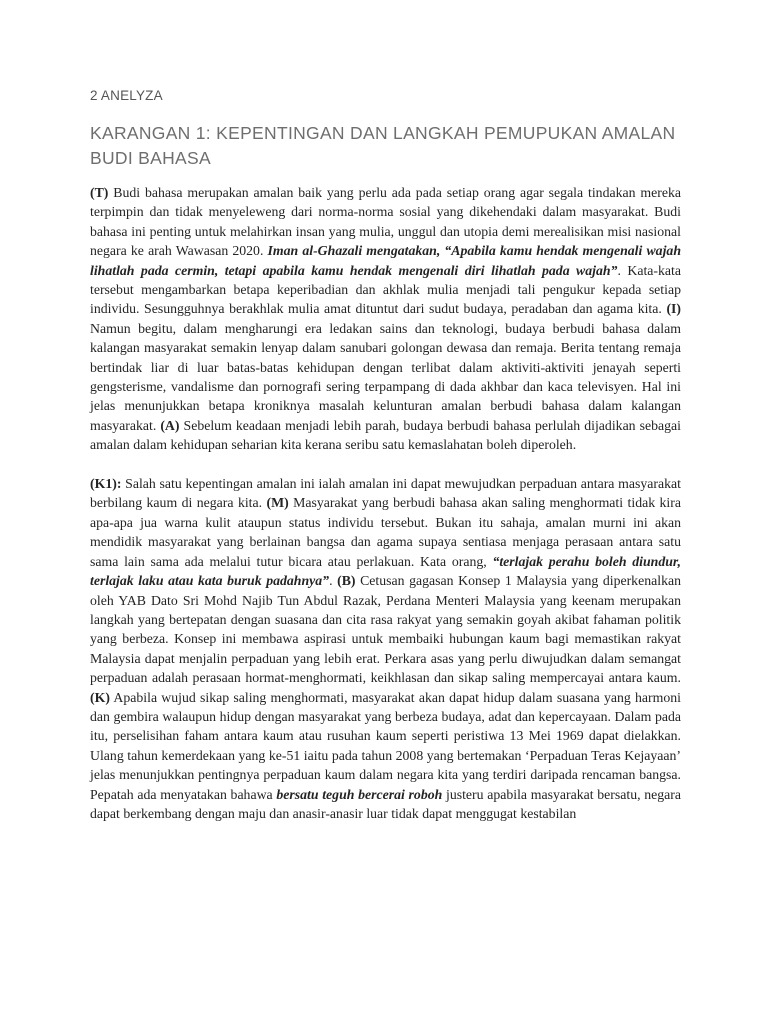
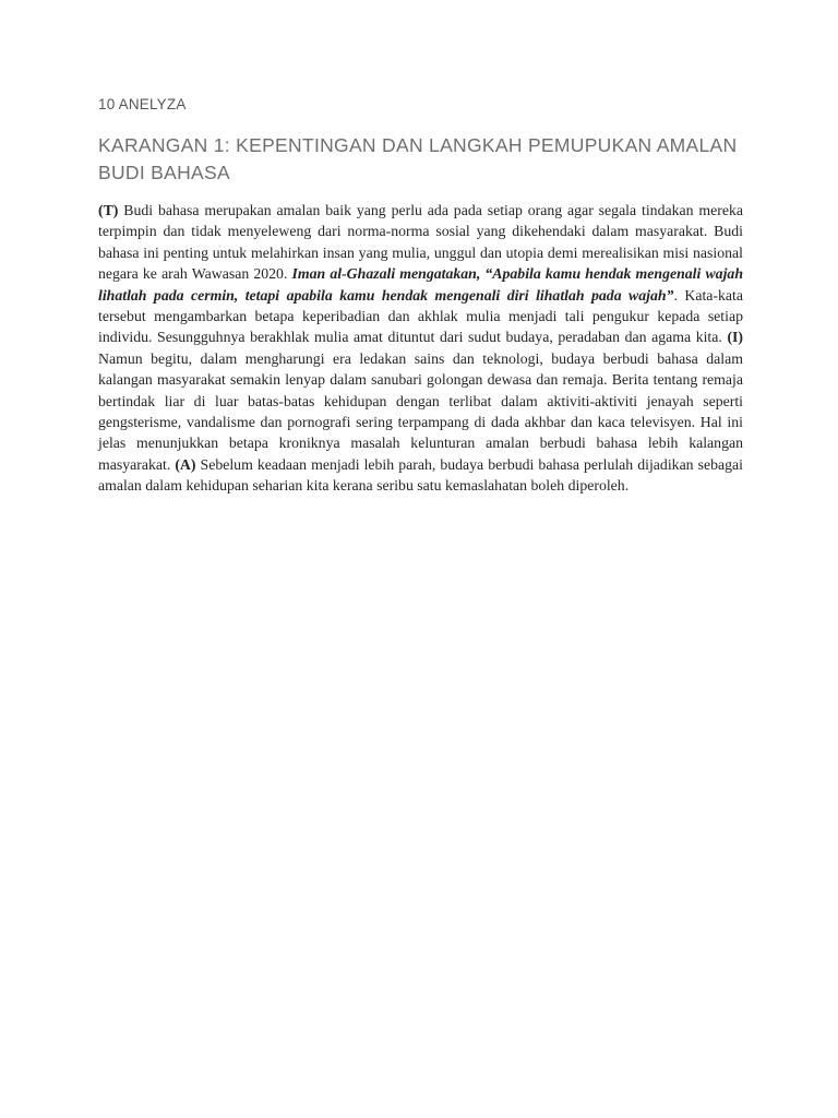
- 2 ANELYZA
+ 10 ANELYZA
  KARANGAN 1: KEPENTINGAN DAN LANGKAH PEMUPUKAN AMALAN BUDI BAHASA
- (T) Budi bahasa merupakan amalan baik yang perlu ada pada setiap orang agar segala tindakan mereka terpimpin dan tidak menyeleweng dari norma-norma sosial yang dikehendaki dalam masyarakat. Budi bahasa ini penting untuk melahirkan insan yang mulia, unggul dan utopia demi merealisikan misi nasional negara ke arah Wawasan 2020. Iman al-Ghazali mengatakan, “Apabila kamu hendak mengenali wajah lihatlah pada cermin, tetapi apabila kamu hendak mengenali diri lihatlah pada wajah”. Kata-kata tersebut mengambarkan betapa keperibadian dan akhlak mulia menjadi tali pengukur kepada setiap individu. Sesungguhnya berakhlak mulia amat dituntut dari sudut budaya, peradaban dan agama kita. (I) Namun begitu, dalam mengharungi era ledakan sains dan teknologi, budaya berbudi bahasa dalam kalangan masyarakat semakin lenyap dalam sanubari golongan dewasa dan remaja. Berita tentang remaja bertindak liar di luar batas-batas kehidupan dengan terlibat dalam aktiviti-aktiviti jenayah seperti gengsterisme, vandalisme dan pornografi sering terpampang di dada akhbar dan kaca televisyen. Hal ini jelas menunjukkan betapa kroniknya masalah kelunturan amalan berbudi bahasa dalam kalangan masyarakat. (A) Sebelum keadaan menjadi lebih parah, budaya berbudi bahasa perlulah dijadikan sebagai amalan dalam kehidupan seharian kita kerana seribu satu kemaslahatan boleh diperoleh.
+ (T) Budi bahasa merupakan amalan baik yang perlu ada pada setiap orang agar segala tindakan mereka terpimpin dan tidak menyeleweng dari norma-norma sosial yang dikehendaki dalam masyarakat. Budi bahasa ini penting untuk melahirkan insan yang mulia, unggul dan utopia demi merealisikan misi nasional negara ke arah Wawasan 2020. Iman al-Ghazali mengatakan, “Apabila kamu hendak mengenali wajah lihatlah pada cermin, tetapi apabila kamu hendak mengenali diri lihatlah pada wajah”. Kata-kata tersebut mengambarkan betapa keperibadian dan akhlak mulia menjadi tali pengukur kepada setiap individu. Sesungguhnya berakhlak mulia amat dituntut dari sudut budaya, peradaban dan agama kita. (I) Namun begitu, dalam mengharungi era ledakan sains dan teknologi, budaya berbudi bahasa dalam kalangan masyarakat semakin lenyap dalam sanubari golongan dewasa dan remaja. Berita tentang remaja bertindak liar di luar batas-batas kehidupan dengan terlibat dalam aktiviti-aktiviti jenayah seperti gengsterisme, vandalisme dan pornografi sering terpampang di dada akhbar dan kaca televisyen. Hal ini jelas menunjukkan betapa kroniknya masalah kelunturan amalan berbudi bahasa lebih kalangan masyarakat. (A) Sebelum keadaan menjadi lebih parah, budaya berbudi bahasa perlulah dijadikan sebagai amalan dalam kehidupan seharian kita kerana seribu satu kemaslahatan boleh diperoleh.
- (K1): Salah satu kepentingan amalan ini ialah amalan ini dapat mewujudkan perpaduan antara masyarakat berbilang kaum di negara kita. (M) Masyarakat yang berbudi bahasa akan saling menghormati tidak kira apa-apa jua warna kulit ataupun status individu tersebut. Bukan itu sahaja, amalan murni ini akan mendidik masyarakat yang berlainan bangsa dan agama supaya sentiasa menjaga perasaan antara satu sama lain sama ada melalui tutur bicara atau perlakuan. Kata orang, “terlajak perahu boleh diundur, terlajak laku atau kata buruk padahnya”. (B) Cetusan gagasan Konsep 1 Malaysia yang diperkenalkan oleh YAB Dato Sri Mohd Najib Tun Abdul Razak, Perdana Menteri Malaysia yang keenam merupakan langkah yang bertepatan dengan suasana dan cita rasa rakyat yang semakin goyah akibat fahaman politik yang berbeza. Konsep ini membawa aspirasi untuk membaiki hubungan kaum bagi memastikan rakyat Malaysia dapat menjalin perpaduan yang lebih erat. Perkara asas yang perlu diwujudkan dalam semangat perpaduan adalah perasaan hormat-menghormati, keikhlasan dan sikap saling mempercayai antara kaum. (K) Apabila wujud sikap saling menghormati, masyarakat akan dapat hidup dalam suasana yang harmoni dan gembira walaupun hidup dengan masyarakat yang berbeza budaya, adat dan kepercayaan. Dalam pada itu, perselisihan faham antara kaum atau rusuhan kaum seperti peristiwa 13 Mei 1969 dapat dielakkan. Ulang tahun kemerdekaan yang ke-51 iaitu pada tahun 2008 yang bertemakan ‘Perpaduan Teras Kejayaan’ jelas menunjukkan pentingnya perpaduan kaum dalam negara kita yang terdiri daripada rencaman bangsa. Pepatah ada menyatakan bahawa bersatu teguh bercerai roboh justeru apabila masyarakat bersatu, negara dapat berkembang dengan maju dan anasir-anasir luar tidak dapat menggugat kestabilan
